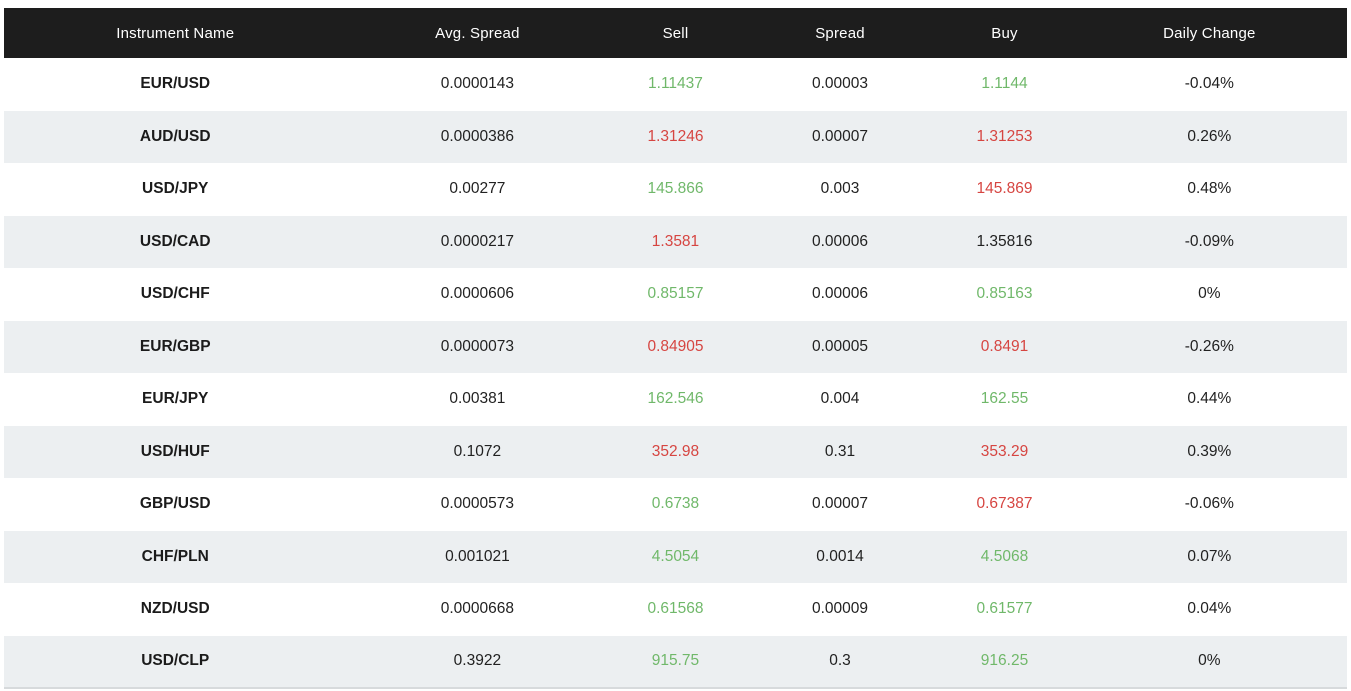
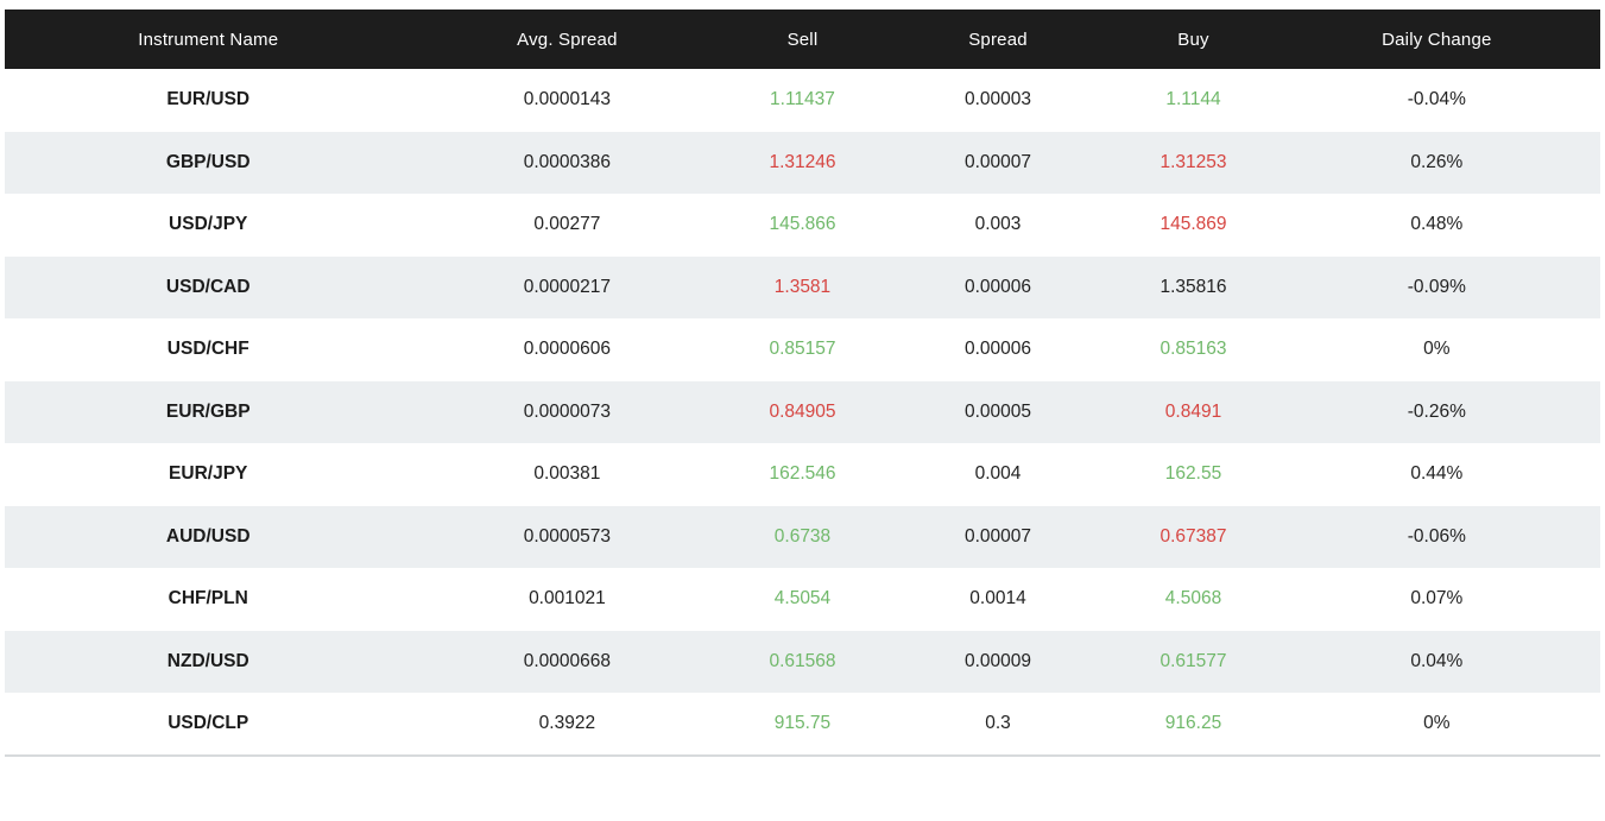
  Instrument Name	Avg. Spread	Sell	Spread	Buy	Daily Change
  EUR/USD	0.0000143	1.11437	0.00003	1.1144	-0.04%
- AUD/USD	0.0000386	1.31246	0.00007	1.31253	0.26%
+ GBP/USD	0.0000386	1.31246	0.00007	1.31253	0.26%
  USD/JPY	0.00277	145.866	0.003	145.869	0.48%
  USD/CAD	0.0000217	1.3581	0.00006	1.35816	-0.09%
  USD/CHF	0.0000606	0.85157	0.00006	0.85163	0%
  EUR/GBP	0.0000073	0.84905	0.00005	0.8491	-0.26%
  EUR/JPY	0.00381	162.546	0.004	162.55	0.44%
- USD/HUF	0.1072	352.98	0.31	353.29	0.39%
- GBP/USD	0.0000573	0.6738	0.00007	0.67387	-0.06%
+ AUD/USD	0.0000573	0.6738	0.00007	0.67387	-0.06%
  CHF/PLN	0.001021	4.5054	0.0014	4.5068	0.07%
  NZD/USD	0.0000668	0.61568	0.00009	0.61577	0.04%
  USD/CLP	0.3922	915.75	0.3	916.25	0%
